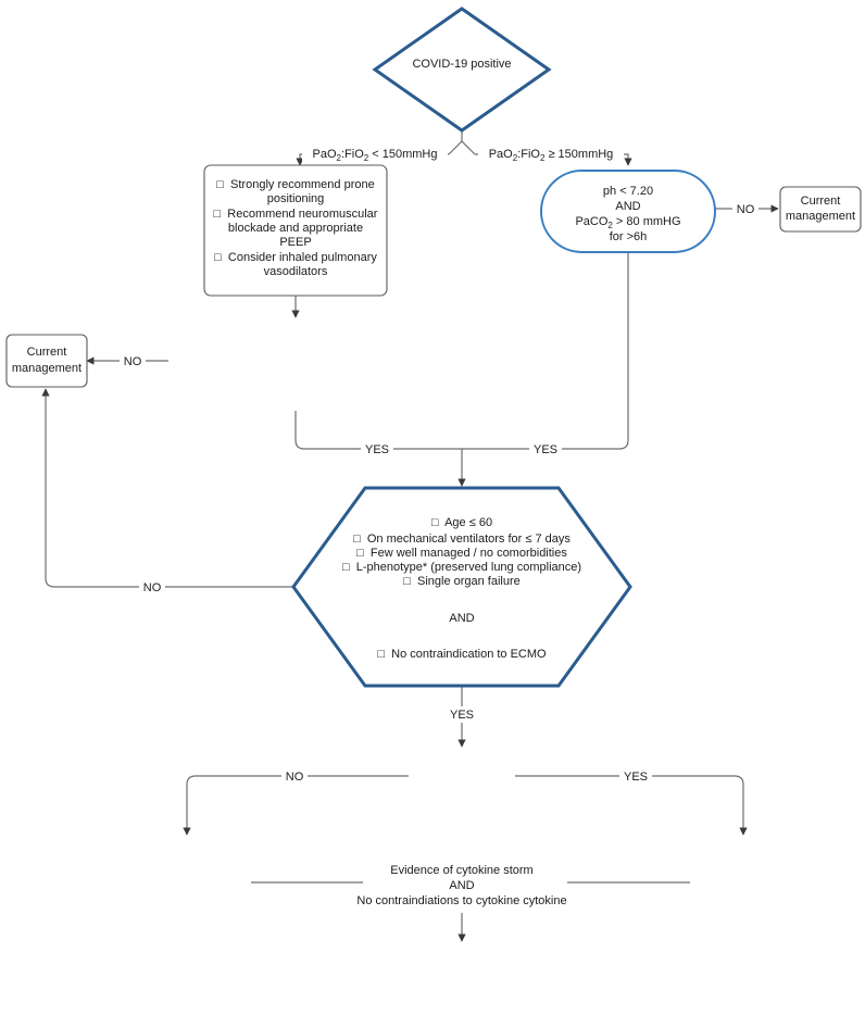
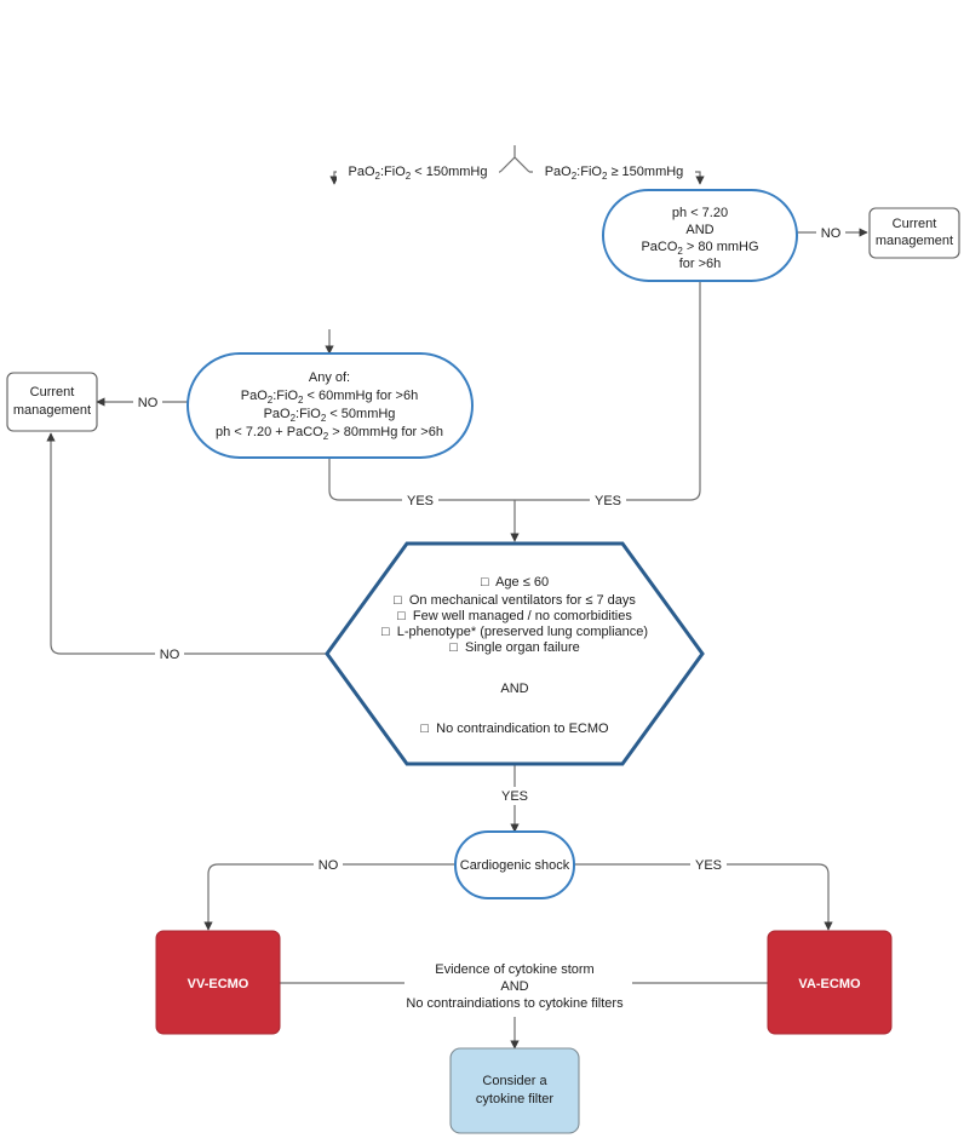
  PaO2:FiO2 < 150mmHg
  PaO2:FiO2 ≥ 150mmHg
  NO
  NO
  YES
  YES
  NO
  YES
  NO
  YES
- COVID-19 positive
- □ Strongly recommend prone
- positioning
- □ Recommend neuromuscular
- blockade and appropriate
- PEEP
- □ Consider inhaled pulmonary
- vasodilators
  ph < 7.20
  AND
  PaCO2 > 80 mmHG
  for >6h
  Current
  management
+ Any of:
+ PaO2:FiO2 < 60mmHg for >6h
+ PaO2:FiO2 < 50mmHg
+ ph < 7.20 + PaCO2 > 80mmHg for >6h
  Current
  management
  □ Age ≤ 60
  □ On mechanical ventilators for ≤ 7 days
  □ Few well managed / no comorbidities
  □ L-phenotype* (preserved lung compliance)
  □ Single organ failure
  AND
  □ No contraindication to ECMO
+ Cardiogenic shock
+ VV-ECMO
+ VA-ECMO
  Evidence of cytokine storm
  AND
- No contraindiations to cytokine cytokine
+ No contraindiations to cytokine filters
+ Consider a
+ cytokine filter
